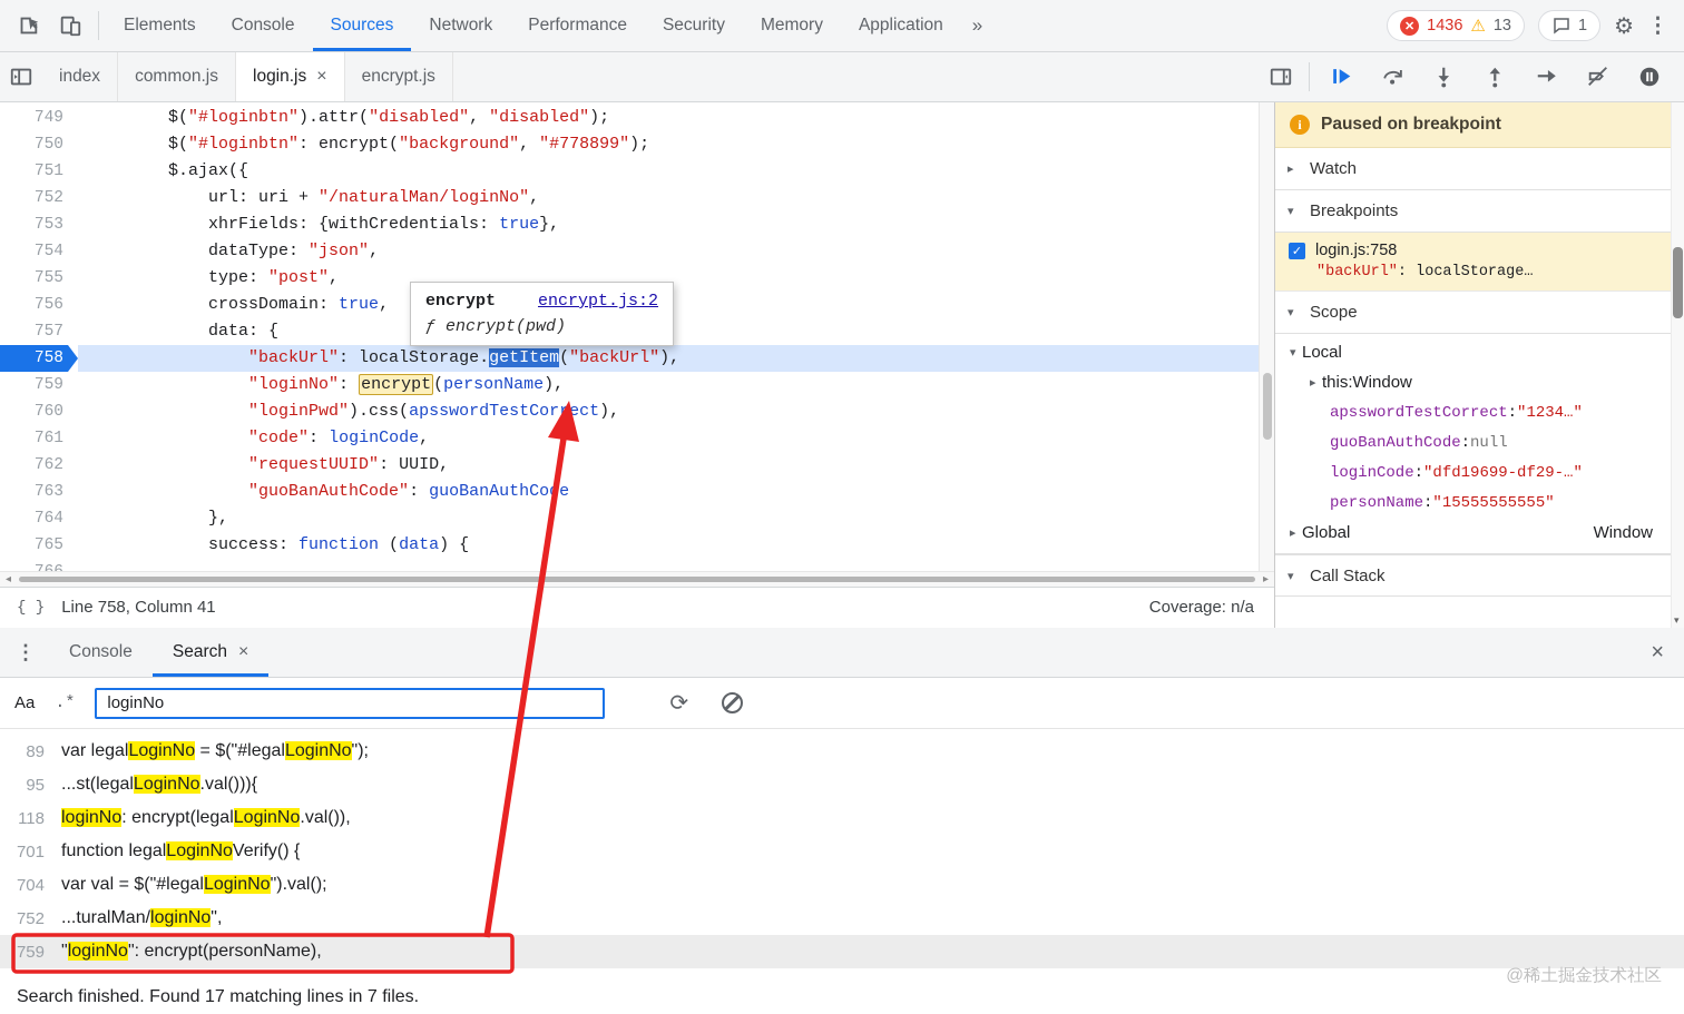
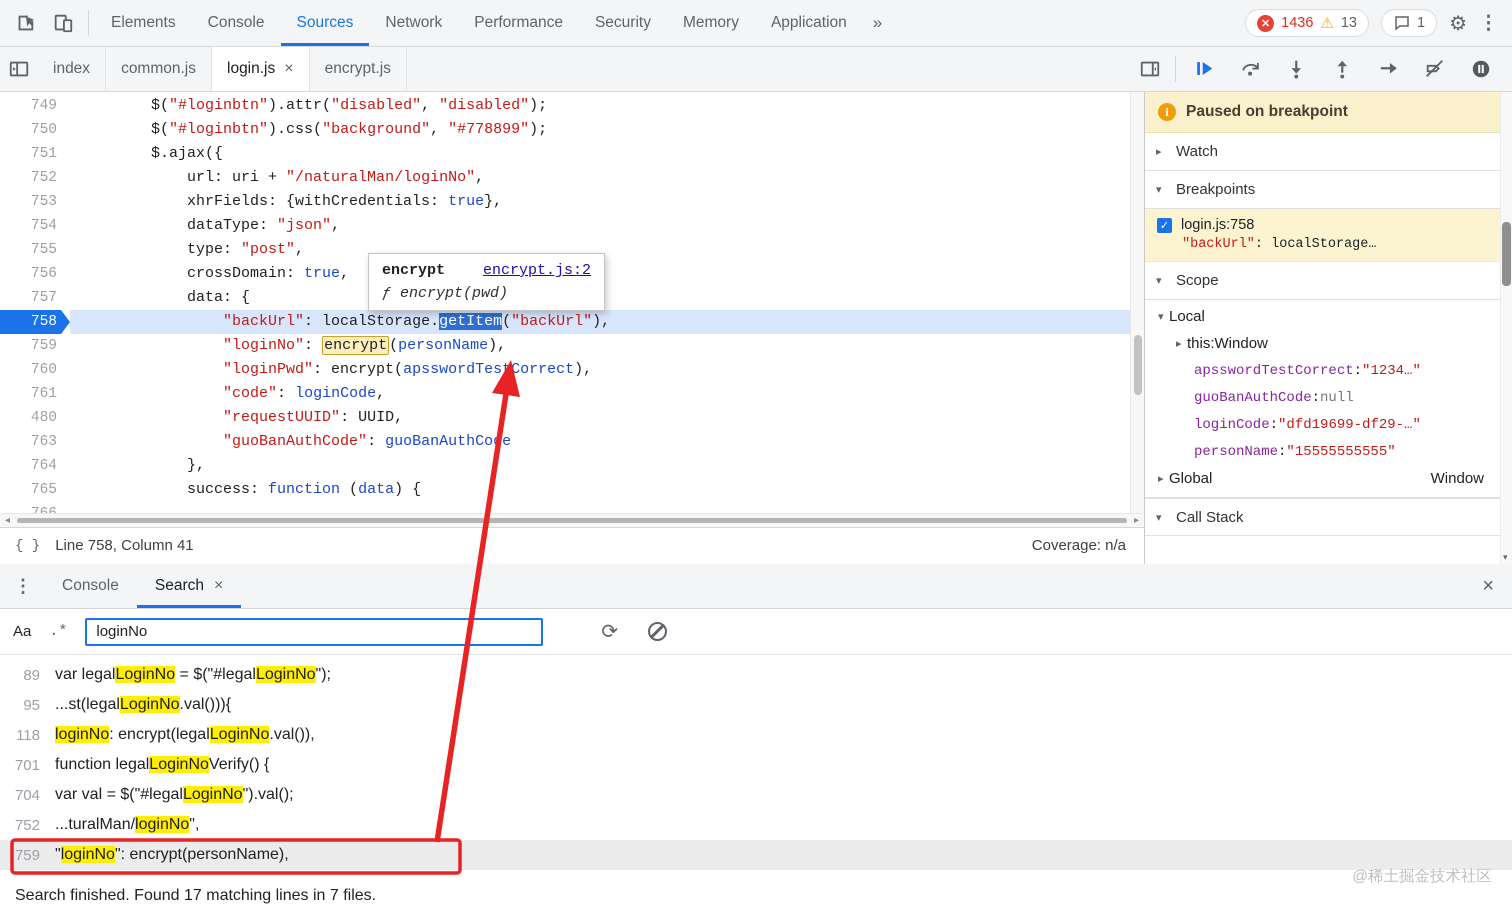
  Elements
  Console
  Sources
  Network
  Performance
  Security
  Memory
  Application
  »
  ✕
  1436
  ⚠
  13
  1
  ⚙
  ⋮
  index
  common.js
  login.js
  ×
  encrypt.js
  749
  $("#loginbtn").attr("disabled", "disabled");
  750
- $("#loginbtn": encrypt("background", "#778899");
+ $("#loginbtn").css("background", "#778899");
  751
  $.ajax({
  752
  url: uri + "/naturalMan/loginNo",
  753
  xhrFields: {withCredentials: true},
  754
  dataType: "json",
  755
  type: "post",
  756
  crossDomain: true,
  757
  data: {
  758
  "backUrl": localStorage.getItem("backUrl"),
  759
  "loginNo": encrypt(personName),
  760
- "loginPwd").css(apsswordTestCorect),
+ "loginPwd": encrypt(apsswordTesCorrect),
  761
  "code": loginCode,
- 762
+ 480
  "requestUUID": UUID,
  763
  "guoBanAuthCode": guoBanAuthCoe
  764
  },
  765
  success: function (data) {
  ◂
  ▸
  { }
  Line 758, Column 41
  Coverage: n/a
  encrypt
  encrypt.js:2
  ƒ encrypt(pwd)
  i
  Paused on breakpoint
  ▸
  Watch
  ▾
  Breakpoints
  ✓
  login.js:758
  "backUrl": localStorage…
  ▾
  Scope
  ▾
  Local
  ▸
  this
  :
  Window
  apsswordTestCorrect
  :
  "1234…"
  guoBanAuthCode
  :
  null
  loginCode
  :
  "dfd19699-df29-…"
  personName
  :
  "15555555555"
  ▸
  Global
  Window
  ▾
  Call Stack
  ▾
  ⋮
  Console
  Search
  ×
  ×
  Aa
  .*
  loginNo
  ⟳
  89
  var legalLoginNo = $("#legalLoginNo");
  95
  ...st(legalLoginNo.val())){
  118
  loginNo: encrypt(legalLoginNo.val()),
  701
  function legalLoginNoVerify() {
  704
  var val = $("#legalLoginNo").val();
  752
  ...turalMan/loginNo",
  759
  "loginNo": encrypt(personName),
  Search finished. Found 17 matching lines in 7 files.
  @稀土掘金技术社区
